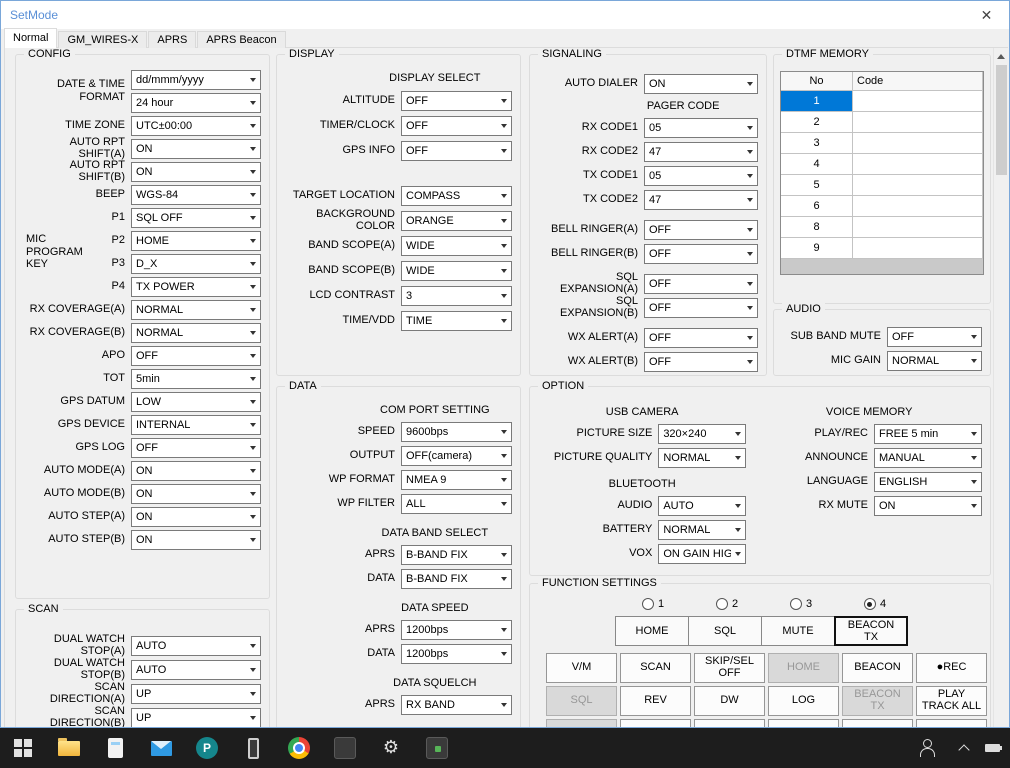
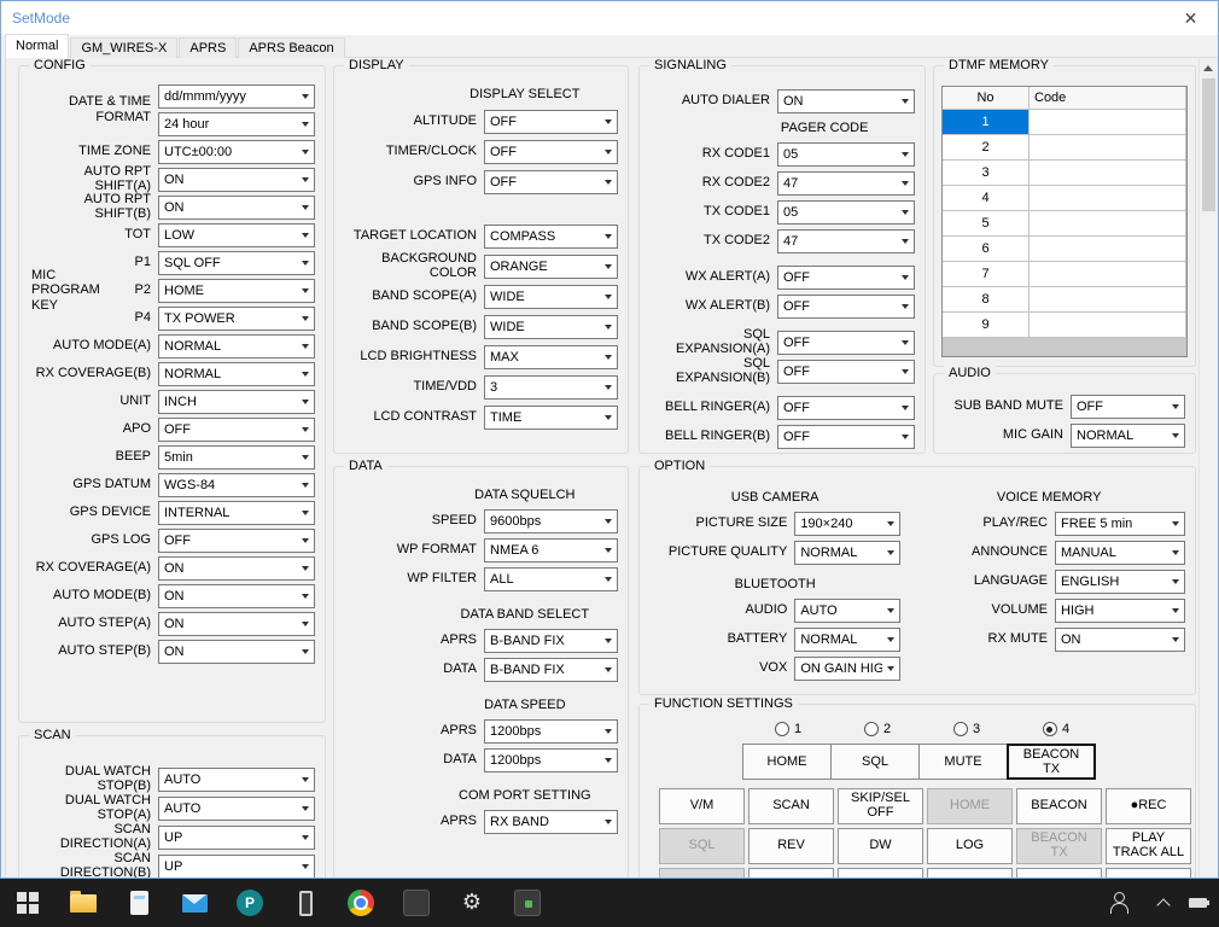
  SetMode
  ✕
  Normal
  GM_WIRES-X
  APRS
  APRS Beacon
  CONFIG
  DATE & TIME FORMAT
  dd/mmm/yyyy
  24 hour
  TIME ZONE
  UTC±00:00
  AUTO RPT SHIFT(A)
  ON
  AUTO RPT SHIFT(B)
  ON
- BEEP
+ TOT
- WGS-84
+ LOW
  MIC PROGRAM KEY
  P1
  SQL OFF
  P2
  HOME
- P3
- D_X
  P4
  TX POWER
- RX COVERAGE(A)
+ AUTO MODE(A)
  NORMAL
  RX COVERAGE(B)
  NORMAL
+ UNIT
+ INCH
  APO
  OFF
- TOT
+ BEEP
  5min
  GPS DATUM
- LOW
+ WGS-84
  GPS DEVICE
  INTERNAL
  GPS LOG
  OFF
- AUTO MODE(A)
+ RX COVERAGE(A)
  ON
  AUTO MODE(B)
  ON
  AUTO STEP(A)
  ON
  AUTO STEP(B)
  ON
  SCAN
- DUAL WATCH STOP(A)
+ DUAL WATCH STOP(B)
  AUTO
- DUAL WATCH STOP(B)
+ DUAL WATCH STOP(A)
  AUTO
  SCAN DIRECTION(A)
  UP
  SCAN DIRECTION(B)
  UP
  DISPLAY
  DISPLAY SELECT
  ALTITUDE
  OFF
  TIMER/CLOCK
  OFF
  GPS INFO
  OFF
  TARGET LOCATION
  COMPASS
  BACKGROUND COLOR
  ORANGE
  BAND SCOPE(A)
  WIDE
  BAND SCOPE(B)
  WIDE
+ LCD BRIGHTNESS
+ MAX
- LCD CONTRAST
+ TIME/VDD
  3
- TIME/VDD
+ LCD CONTRAST
  TIME
  DATA
- COM PORT SETTING
+ DATA SQUELCH
  SPEED
  9600bps
- OUTPUT
- OFF(camera)
  WP FORMAT
- NMEA 9
+ NMEA 6
  WP FILTER
  ALL
  DATA BAND SELECT
  APRS
  B-BAND FIX
  DATA
  B-BAND FIX
  DATA SPEED
  APRS
  1200bps
  DATA
  1200bps
- DATA SQUELCH
+ COM PORT SETTING
  APRS
  RX BAND
  SIGNALING
  AUTO DIALER
  ON
  PAGER CODE
  RX CODE1
  05
  RX CODE2
  47
  TX CODE1
  05
  TX CODE2
  47
- BELL RINGER(A)
+ WX ALERT(A)
  OFF
- BELL RINGER(B)
+ WX ALERT(B)
  OFF
  SQL EXPANSION(A)
  OFF
  SQL EXPANSION(B)
  OFF
- WX ALERT(A)
+ BELL RINGER(A)
  OFF
- WX ALERT(B)
+ BELL RINGER(B)
  OFF
  DTMF MEMORY
  No
  Code
  1
  2
  3
  4
  5
  6
+ 7
  8
  9
  AUDIO
  SUB BAND MUTE
  OFF
  MIC GAIN
  NORMAL
  OPTION
  USB CAMERA
  PICTURE SIZE
- 320×240
+ 190×240
  PICTURE QUALITY
  NORMAL
  BLUETOOTH
  AUDIO
  AUTO
  BATTERY
  NORMAL
  VOX
  ON GAIN HIG
  VOICE MEMORY
  PLAY/REC
  FREE 5 min
  ANNOUNCE
  MANUAL
  LANGUAGE
  ENGLISH
+ VOLUME
+ HIGH
  RX MUTE
  ON
  FUNCTION SETTINGS
  1
  2
  3
  4
  HOME
  SQL
  MUTE
  BEACON TX
  V/M
  SCAN
  SKIP/SEL OFF
  HOME
  BEACON
  ●REC
  SQL
  REV
  DW
  LOG
  BEACON TX
  PLAY TRACK ALL
  P
  ⚙
